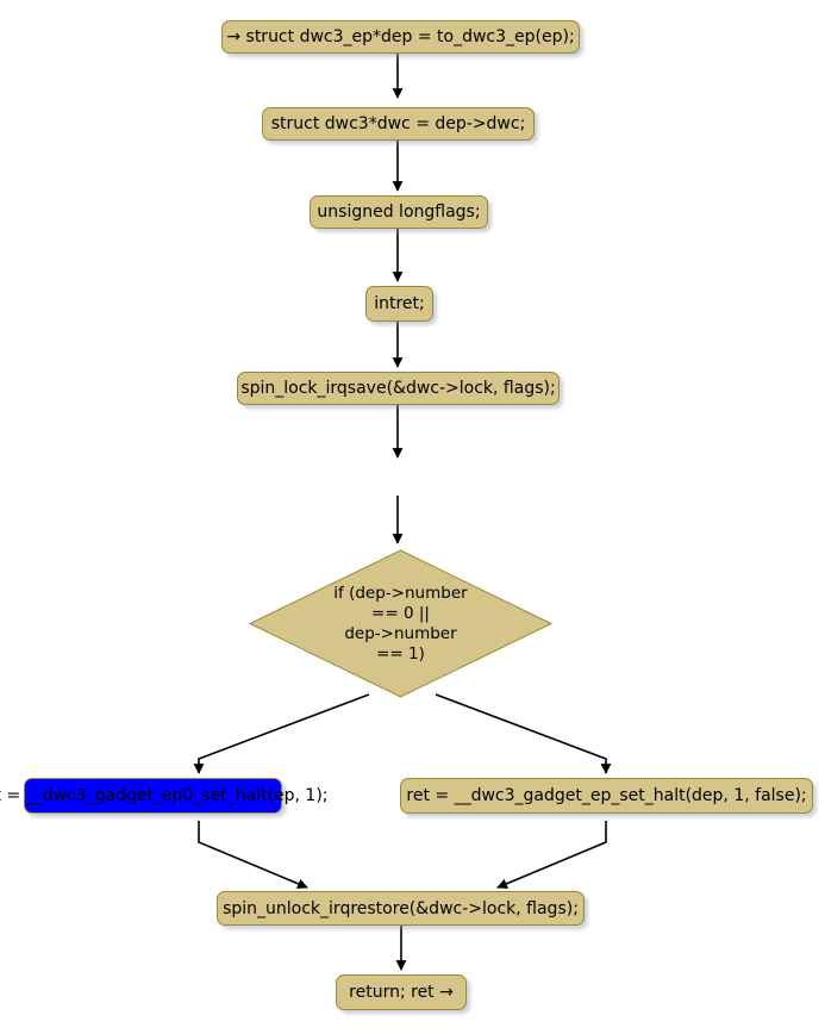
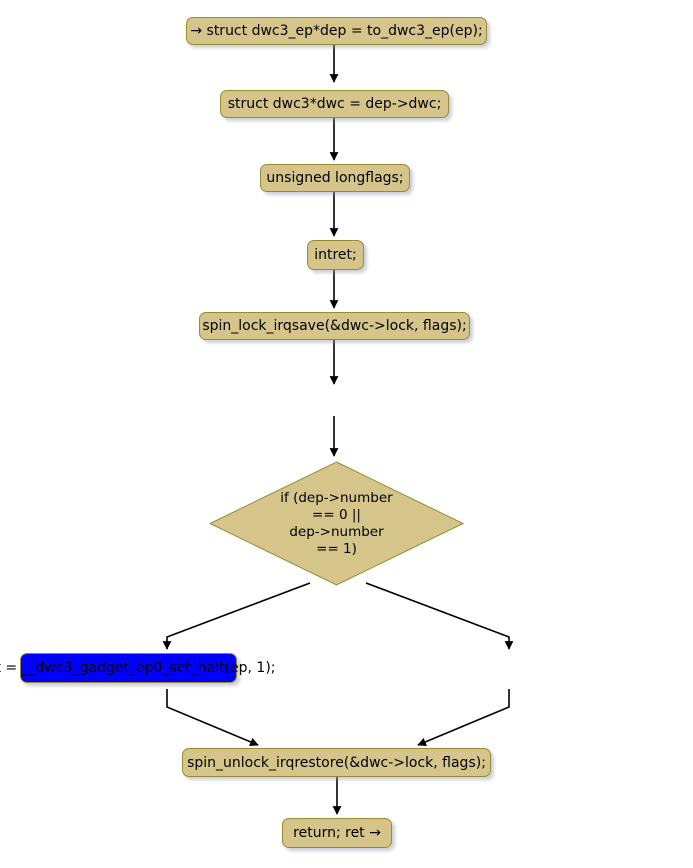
  → struct dwc3_ep*dep = to_dwc3_ep(ep);
  struct dwc3*dwc = dep->dwc;
  unsigned longflags;
  intret;
  spin_lock_irqsave(&dwc->lock, flags);
  if (dep->number
  == 0 ||
  dep->number
  == 1)
  = __dwc3_gadget_ep0_set_halt(ep, 1);
- ret = __dwc3_gadget_ep_set_halt(dep, 1, false);
  spin_unlock_irqrestore(&dwc->lock, flags);
  return; ret →
